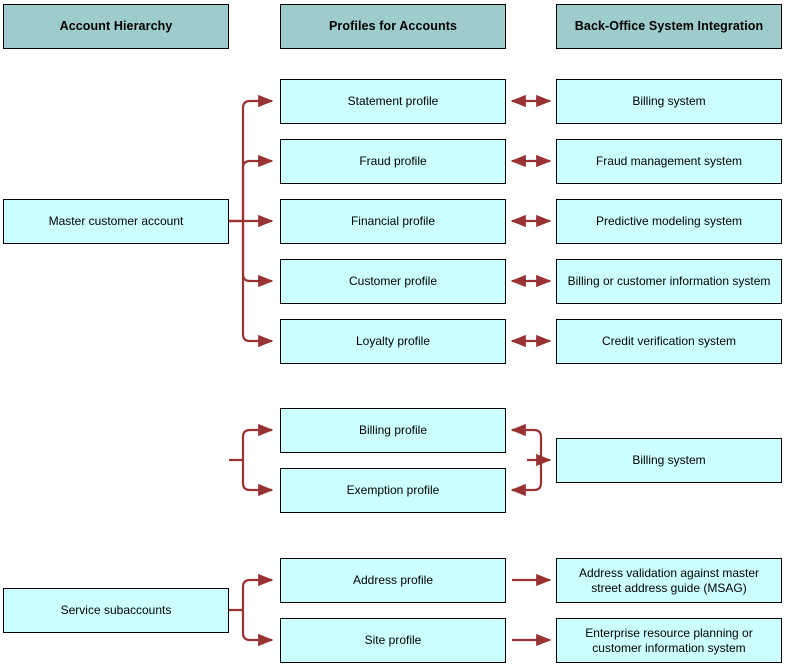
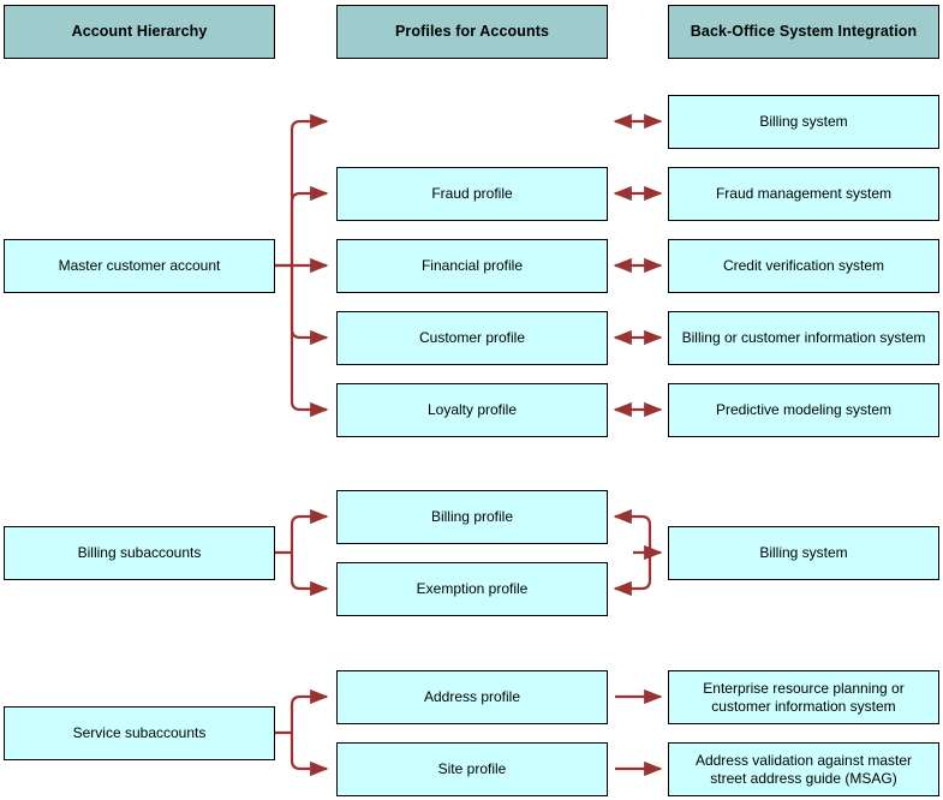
  Account Hierarchy
  Profiles for Accounts
  Back-Office System Integration
  Master customer account
- Statement profile
  Billing system
  Fraud profile
  Fraud management system
  Financial profile
- Predictive modeling system
+ Credit verification system
  Customer profile
  Billing or customer information system
  Loyalty profile
- Credit verification system
+ Predictive modeling system
+ Billing subaccounts
  Billing profile
  Exemption profile
  Billing system
  Service subaccounts
  Address profile
- Address validation against master street address guide (MSAG)
+ Enterprise resource planning or customer information system
  Site profile
- Enterprise resource planning or customer information system
+ Address validation against master street address guide (MSAG)
